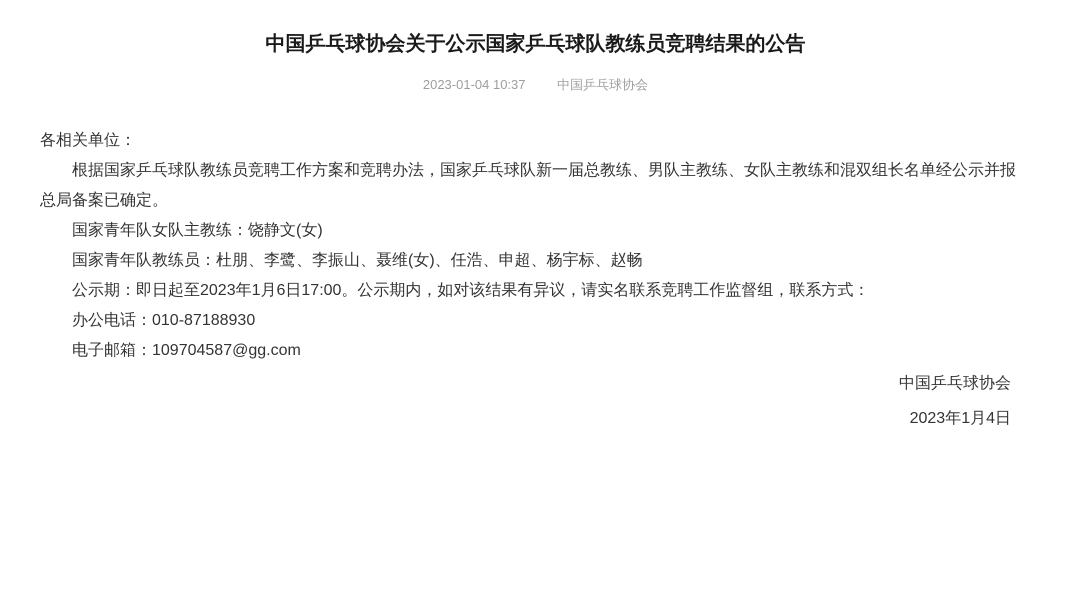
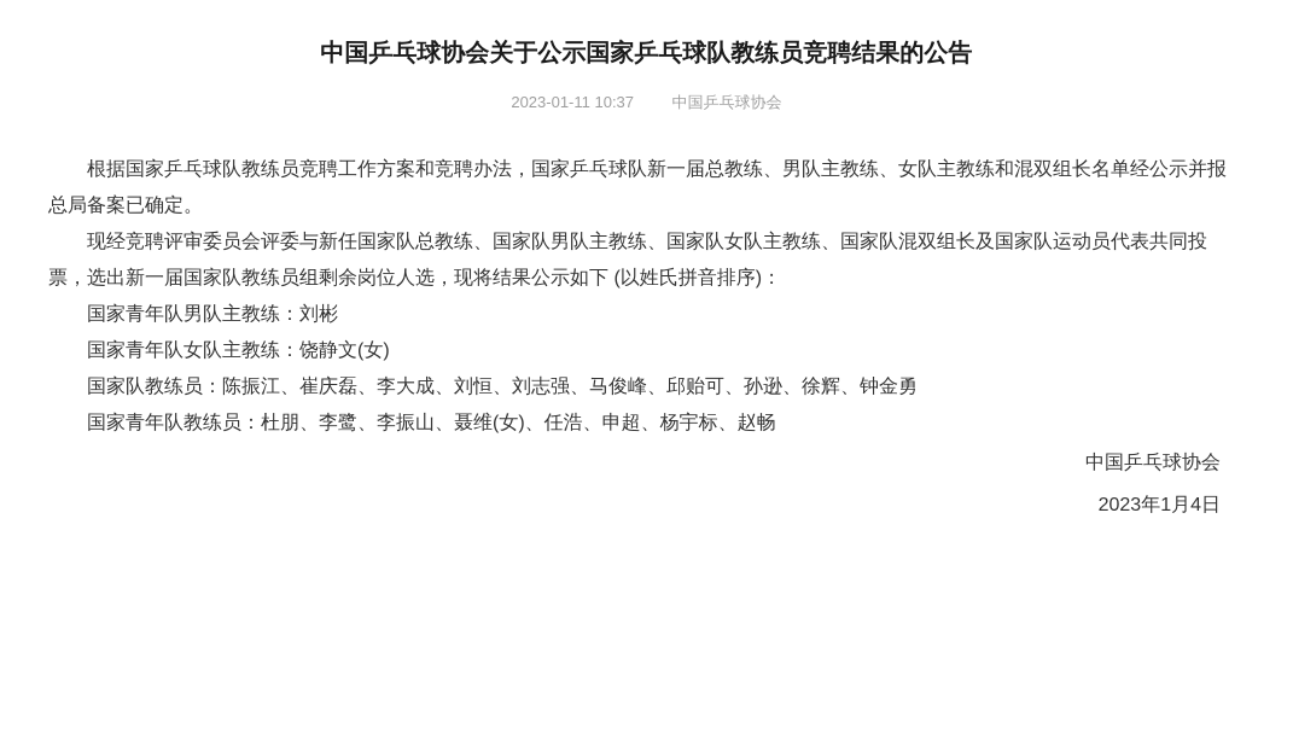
  中国乒乓球协会关于公示国家乒乓球队教练员竞聘结果的公告
- 2023-01-04 10:37 中国乒乓球协会
+ 2023-01-11 10:37 中国乒乓球协会
- 各相关单位：
  根据国家乒乓球队教练员竞聘工作方案和竞聘办法，国家乒乓球队新一届总教练、男队主教练、女队主教练和混双组长名单经公示并报总局备案已确定。
+ 现经竞聘评审委员会评委与新任国家队总教练、国家队男队主教练、国家队女队主教练、国家队混双组长及国家队运动员代表共同投票，选出新一届国家队教练员组剩余岗位人选，现将结果公示如下 (以姓氏拼音排序)：
+ 国家青年队男队主教练：刘彬
  国家青年队女队主教练：饶静文(女)
+ 国家队教练员：陈振江、崔庆磊、李大成、刘恒、刘志强、马俊峰、邱贻可、孙逊、徐辉、钟金勇
  国家青年队教练员：杜朋、李鹭、李振山、聂维(女)、任浩、申超、杨宇标、赵畅
- 公示期：即日起至2023年1月6日17:00。公示期内，如对该结果有异议，请实名联系竞聘工作监督组，联系方式：
- 办公电话：010-87188930
- 电子邮箱：109704587@gg.com
  中国乒乓球协会
  2023年1月4日
